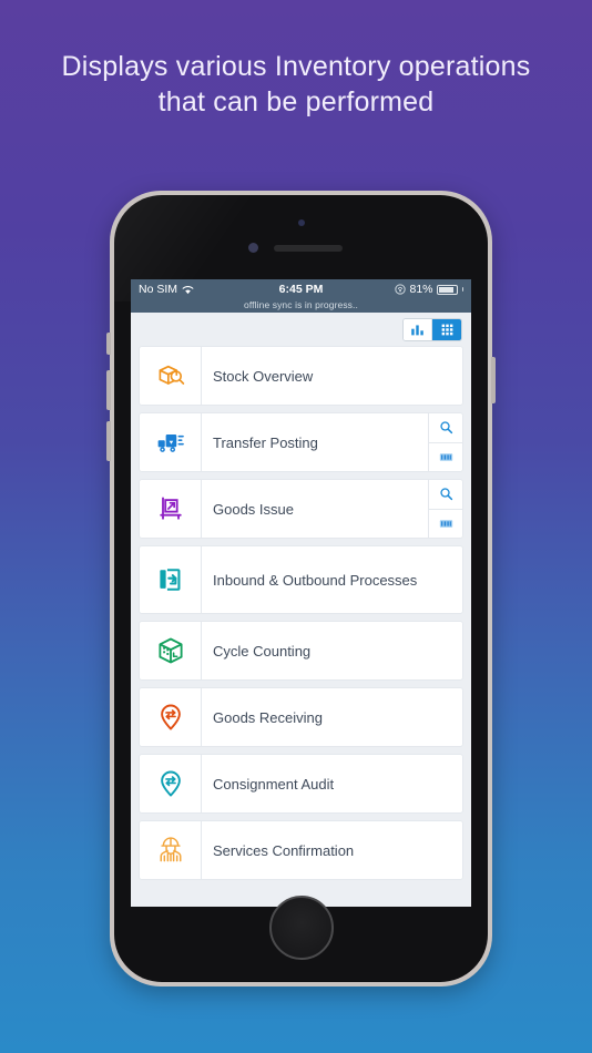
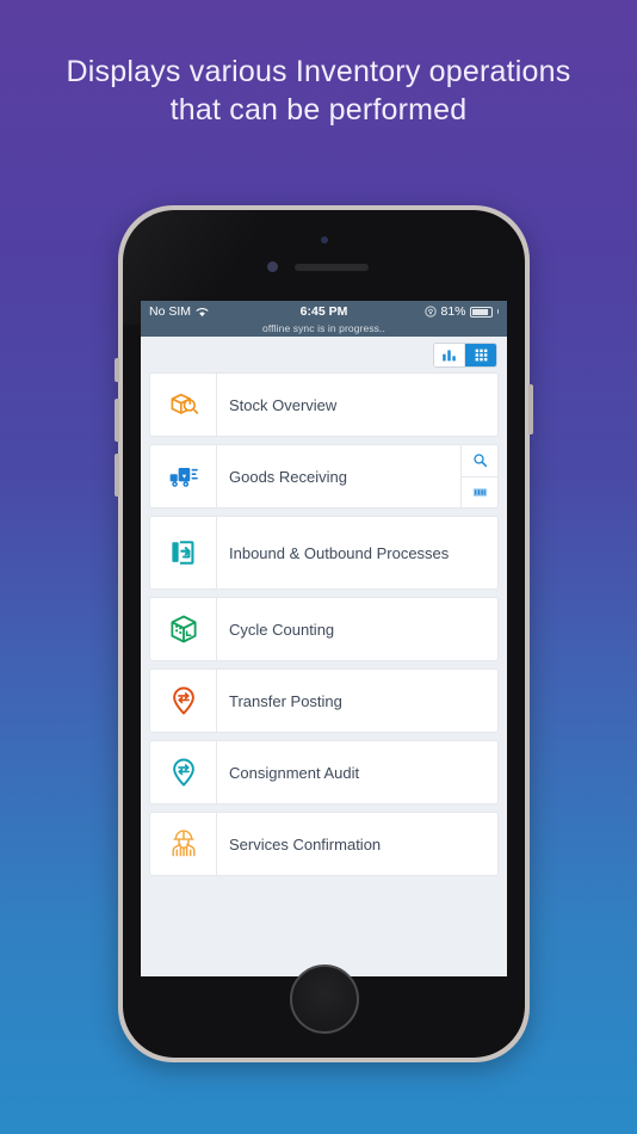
  Displays various Inventory operations
  that can be performed
  No SIM
  6:45 PM
  81%
  offline sync is in progress..
  Stock Overview
- Transfer Posting
+ Goods Receiving
- Goods Issue
  Inbound & Outbound Processes
  Cycle Counting
- Goods Receiving
+ Transfer Posting
  Consignment Audit
  Services Confirmation
